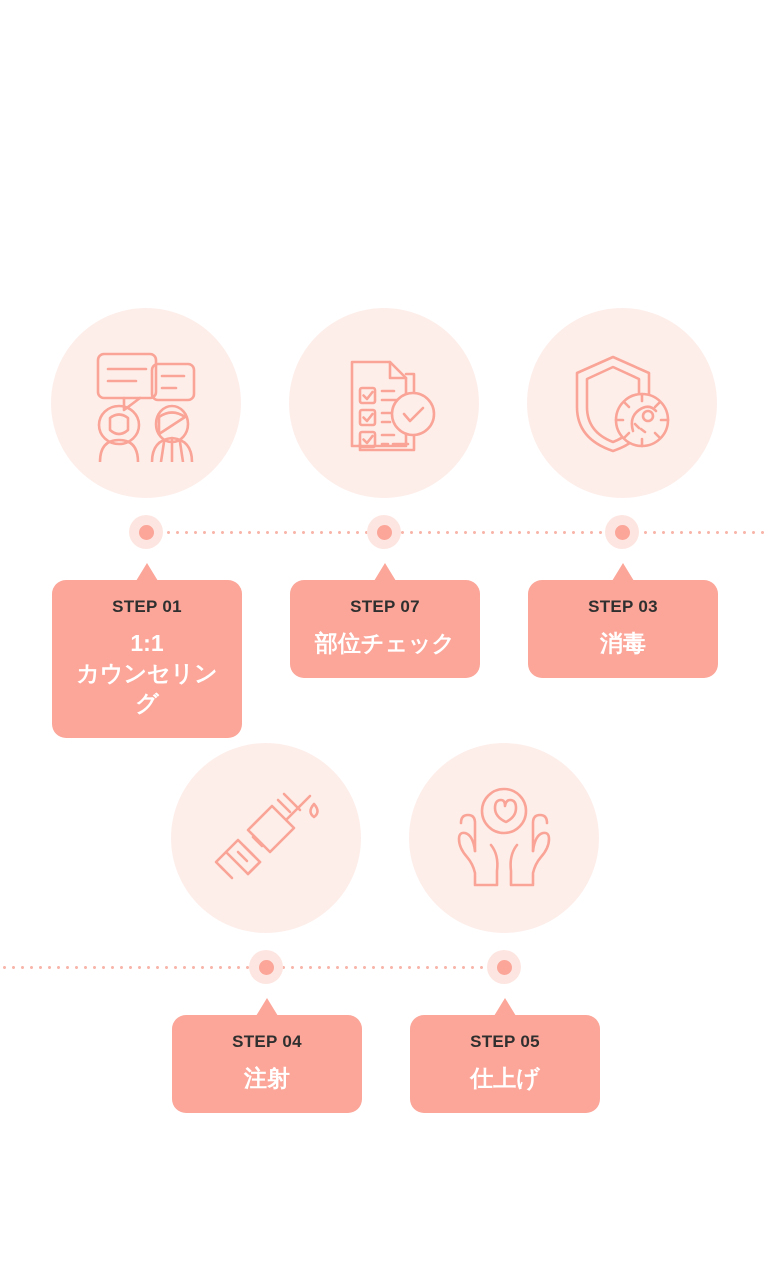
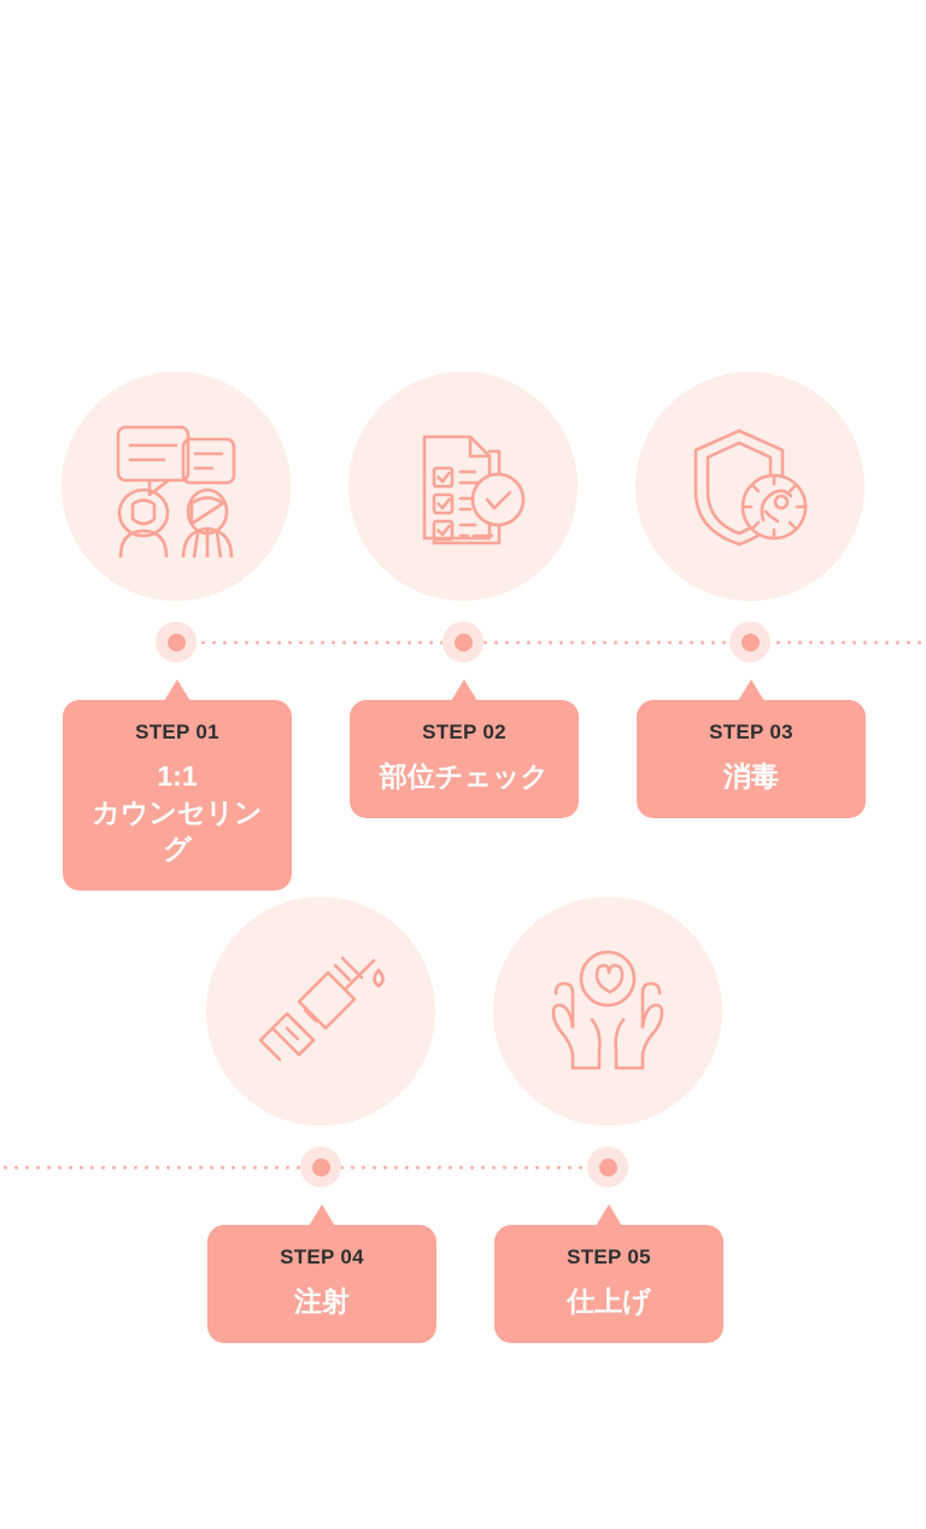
  STEP 01
  1:1
  カウンセリング
- STEP 07
+ STEP 02
  部位チェック
  STEP 03
  消毒
  STEP 04
  注射
  STEP 05
  仕上げ
